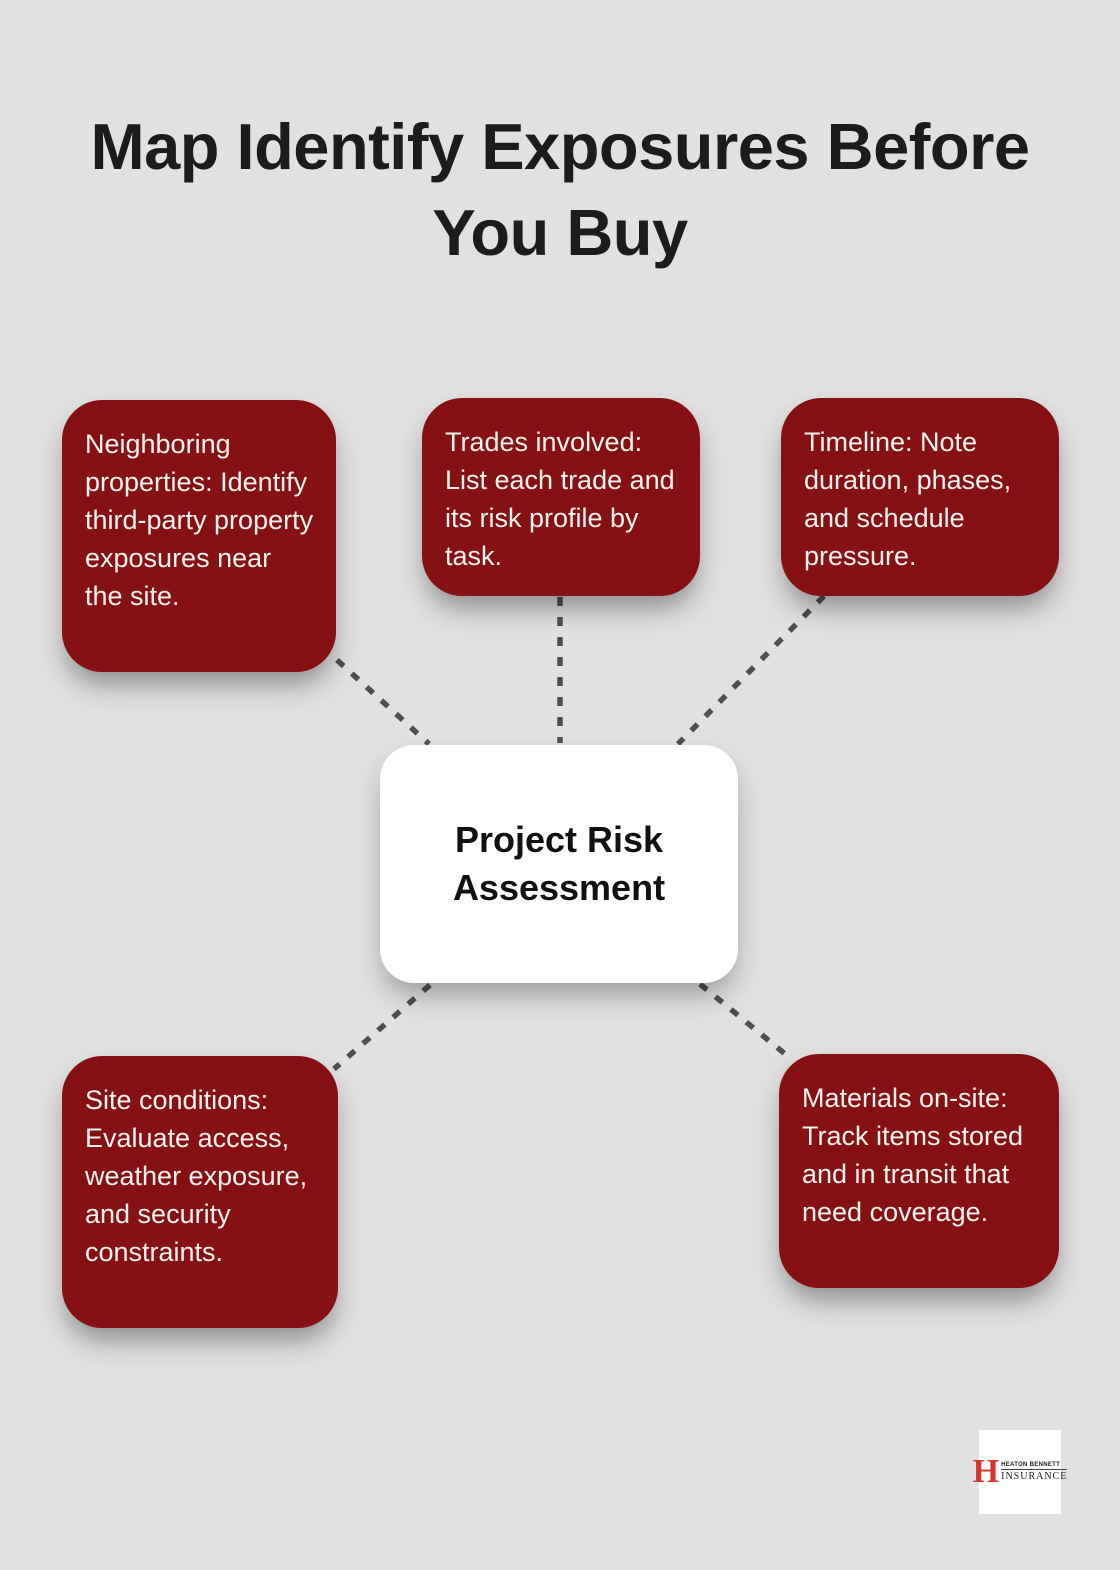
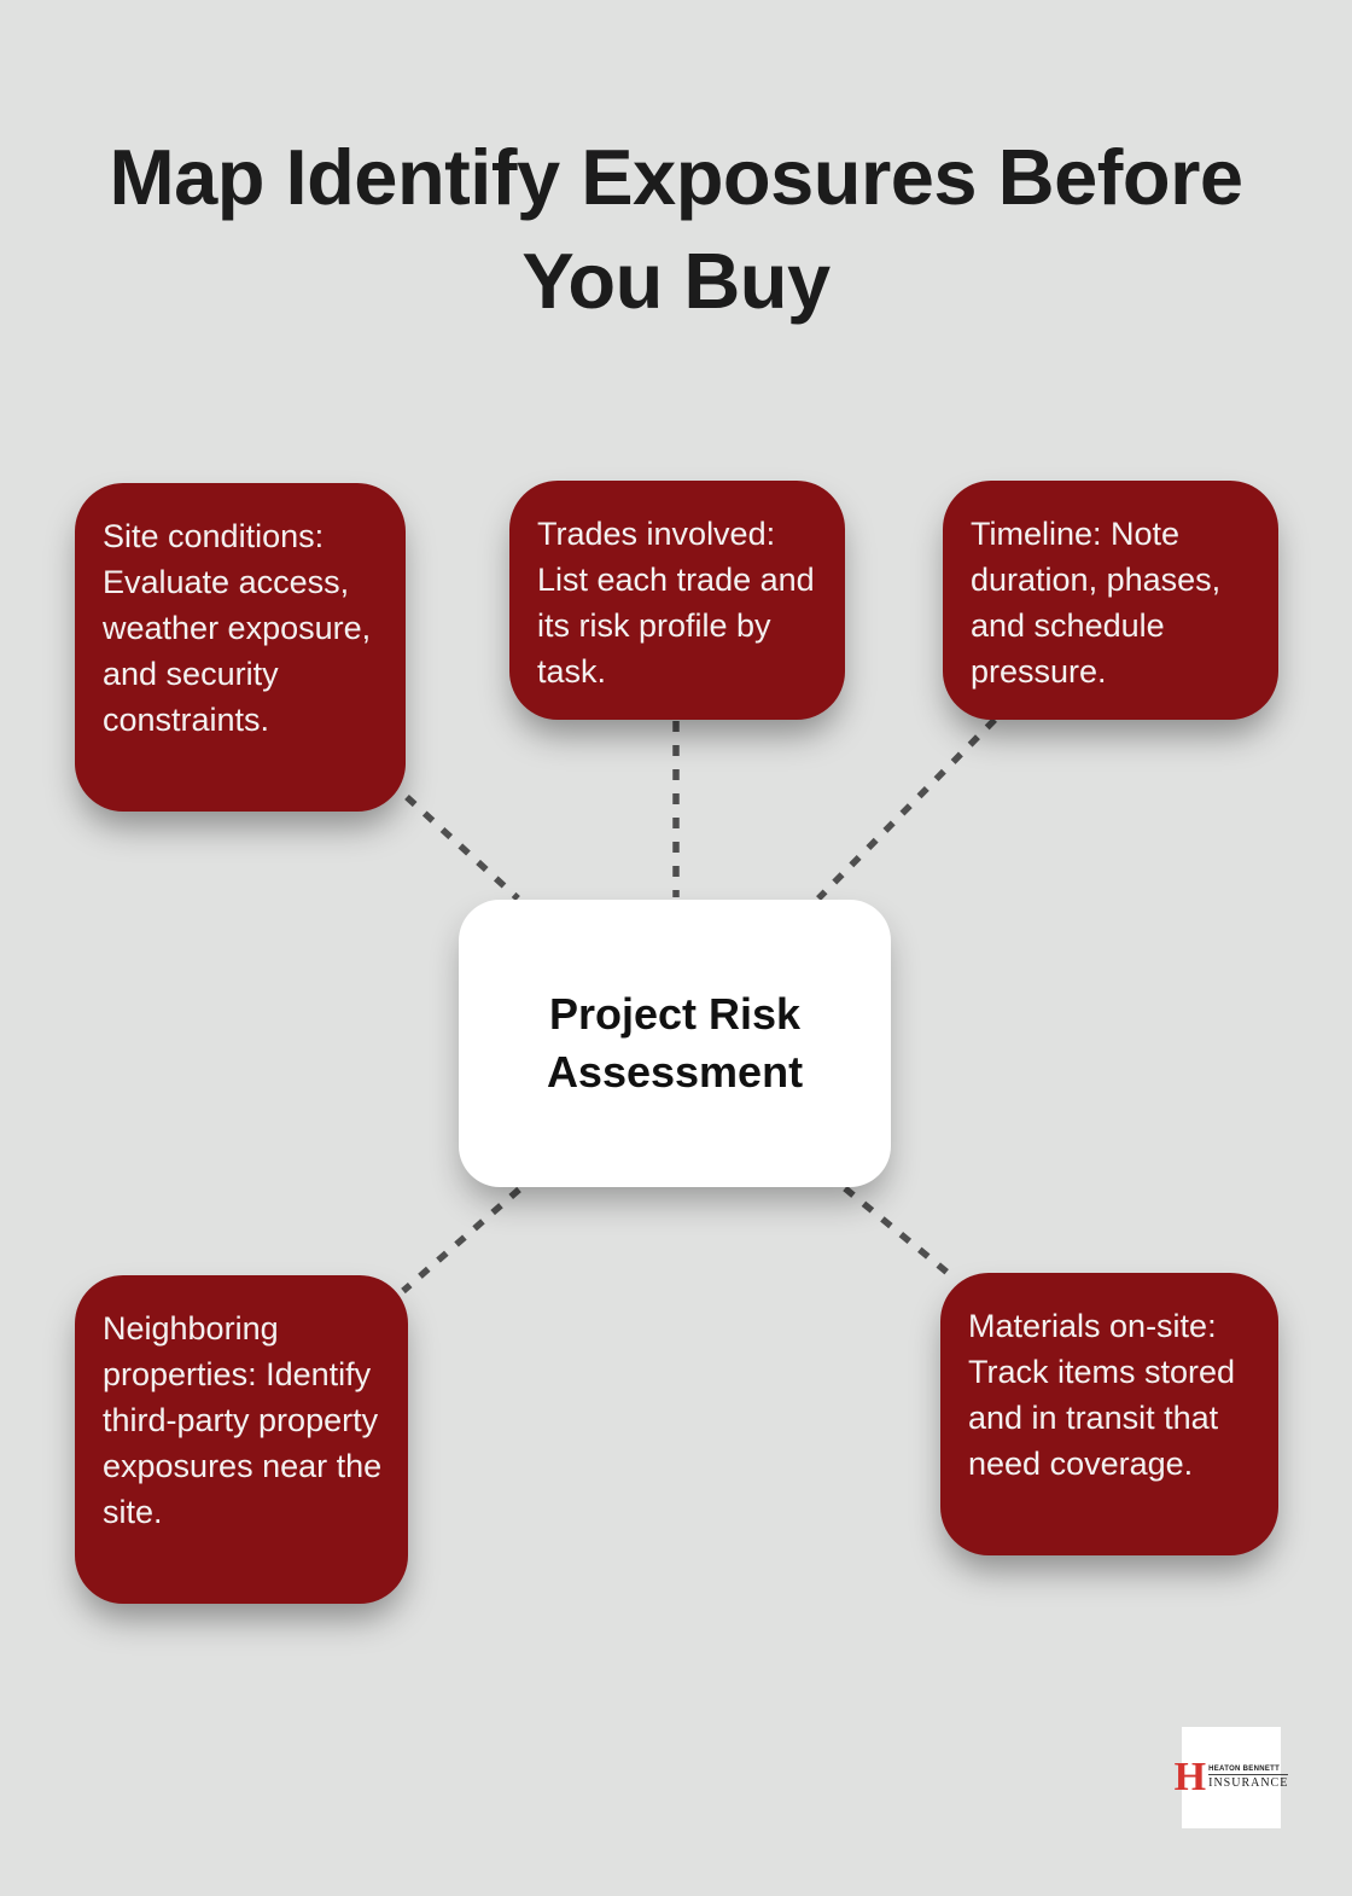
  Map Identify Exposures Before You Buy
- Neighboring properties: Identify third-party property exposures near the site.
+ Site conditions: Evaluate access, weather exposure, and security constraints.
  Trades involved: List each trade and its risk profile by task.
  Timeline: Note duration, phases, and schedule pressure.
  Project Risk Assessment
- Site conditions: Evaluate access, weather exposure, and security constraints.
+ Neighboring properties: Identify third-party property exposures near the site.
  Materials on-site: Track items stored and in transit that need coverage.
  H
  INSURANCE
